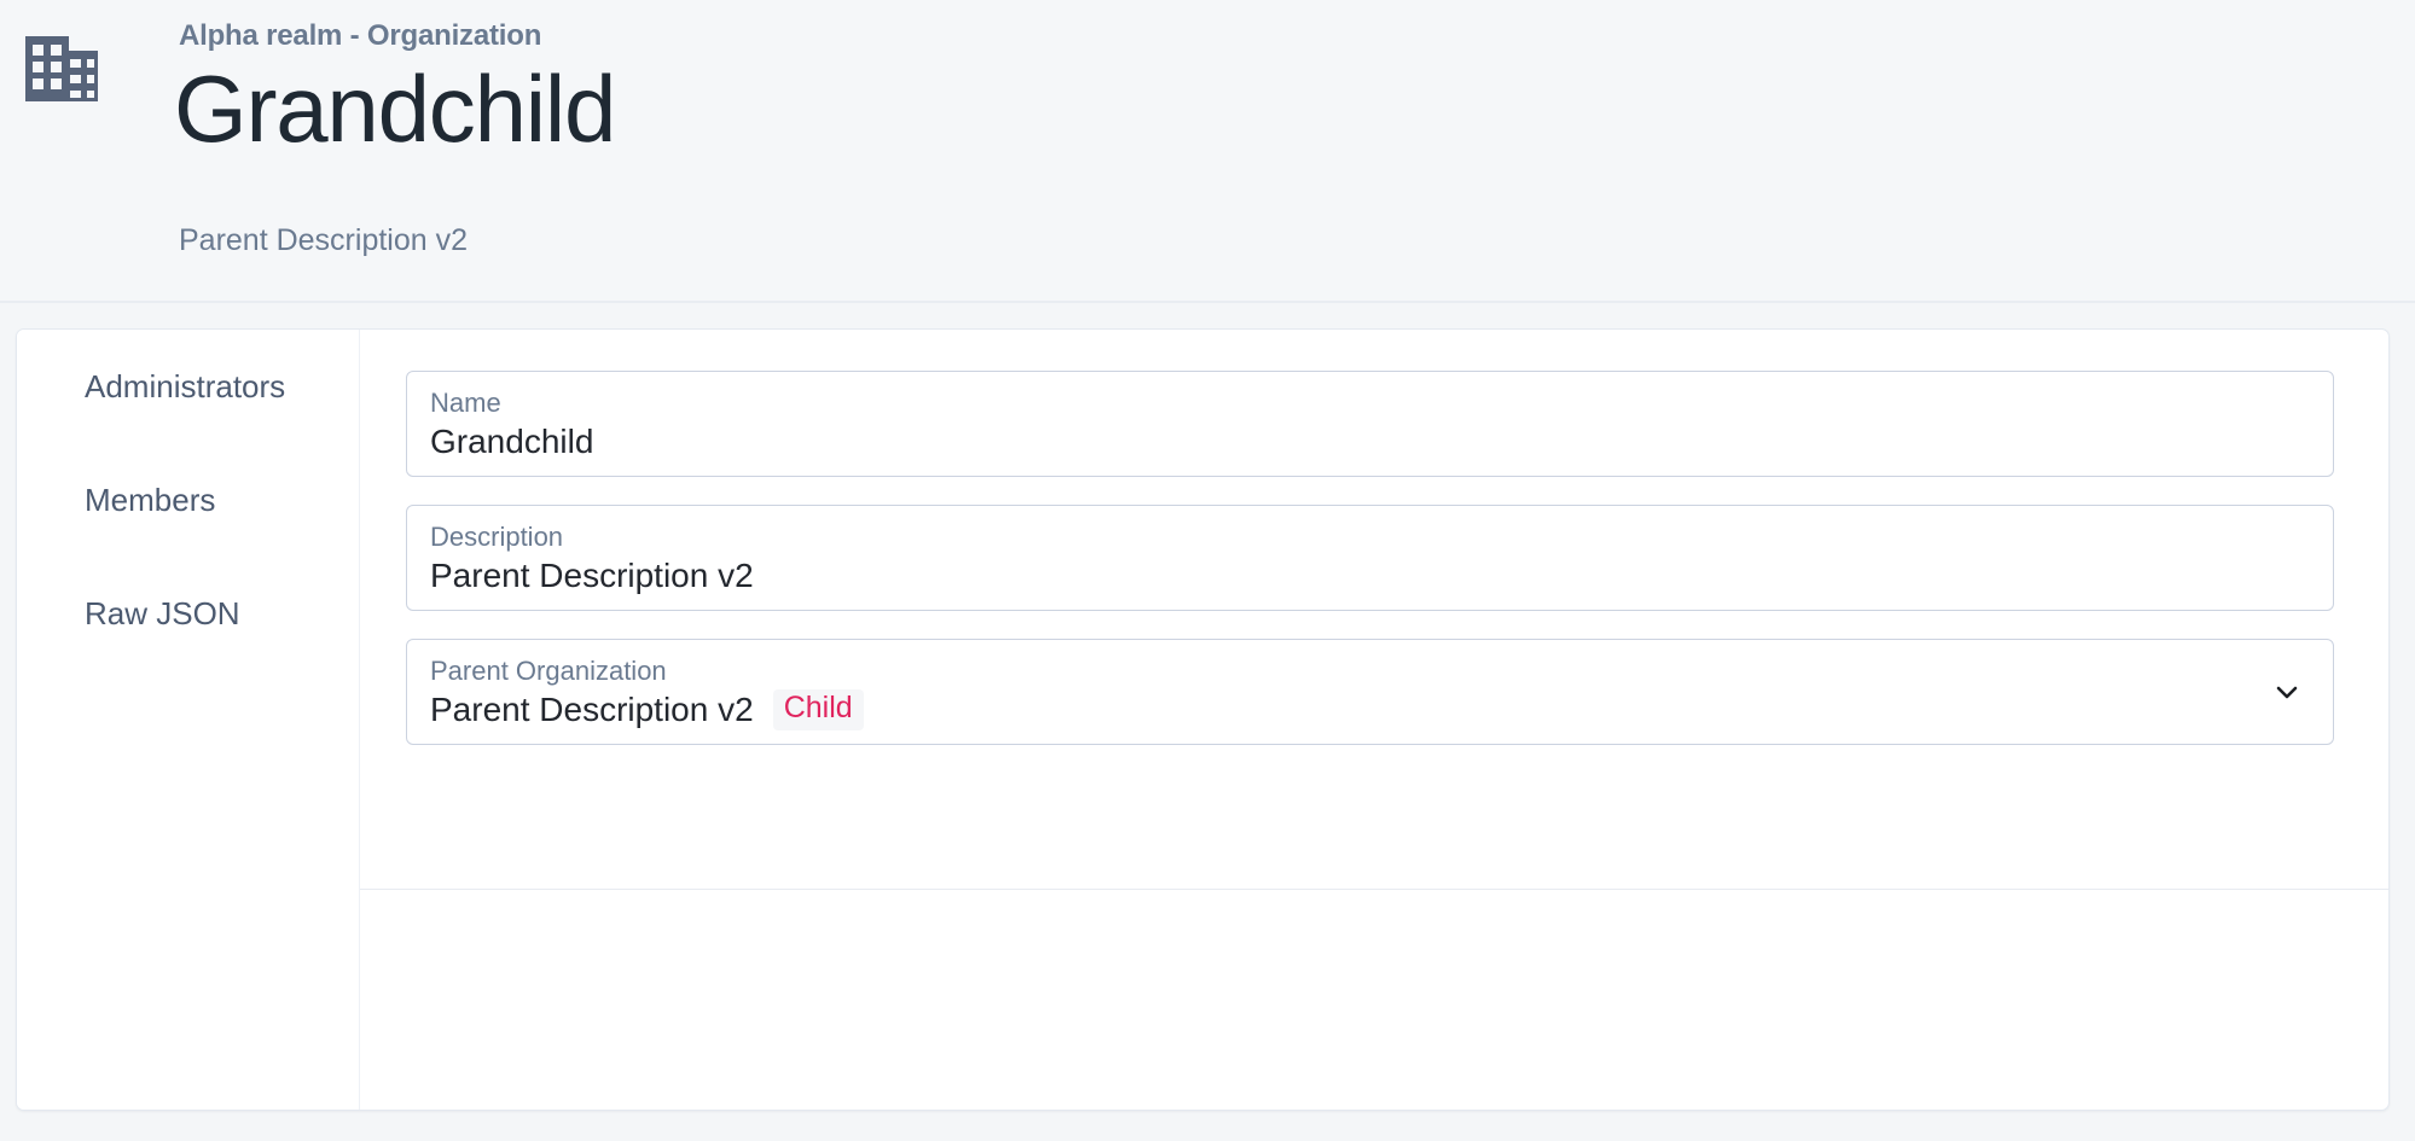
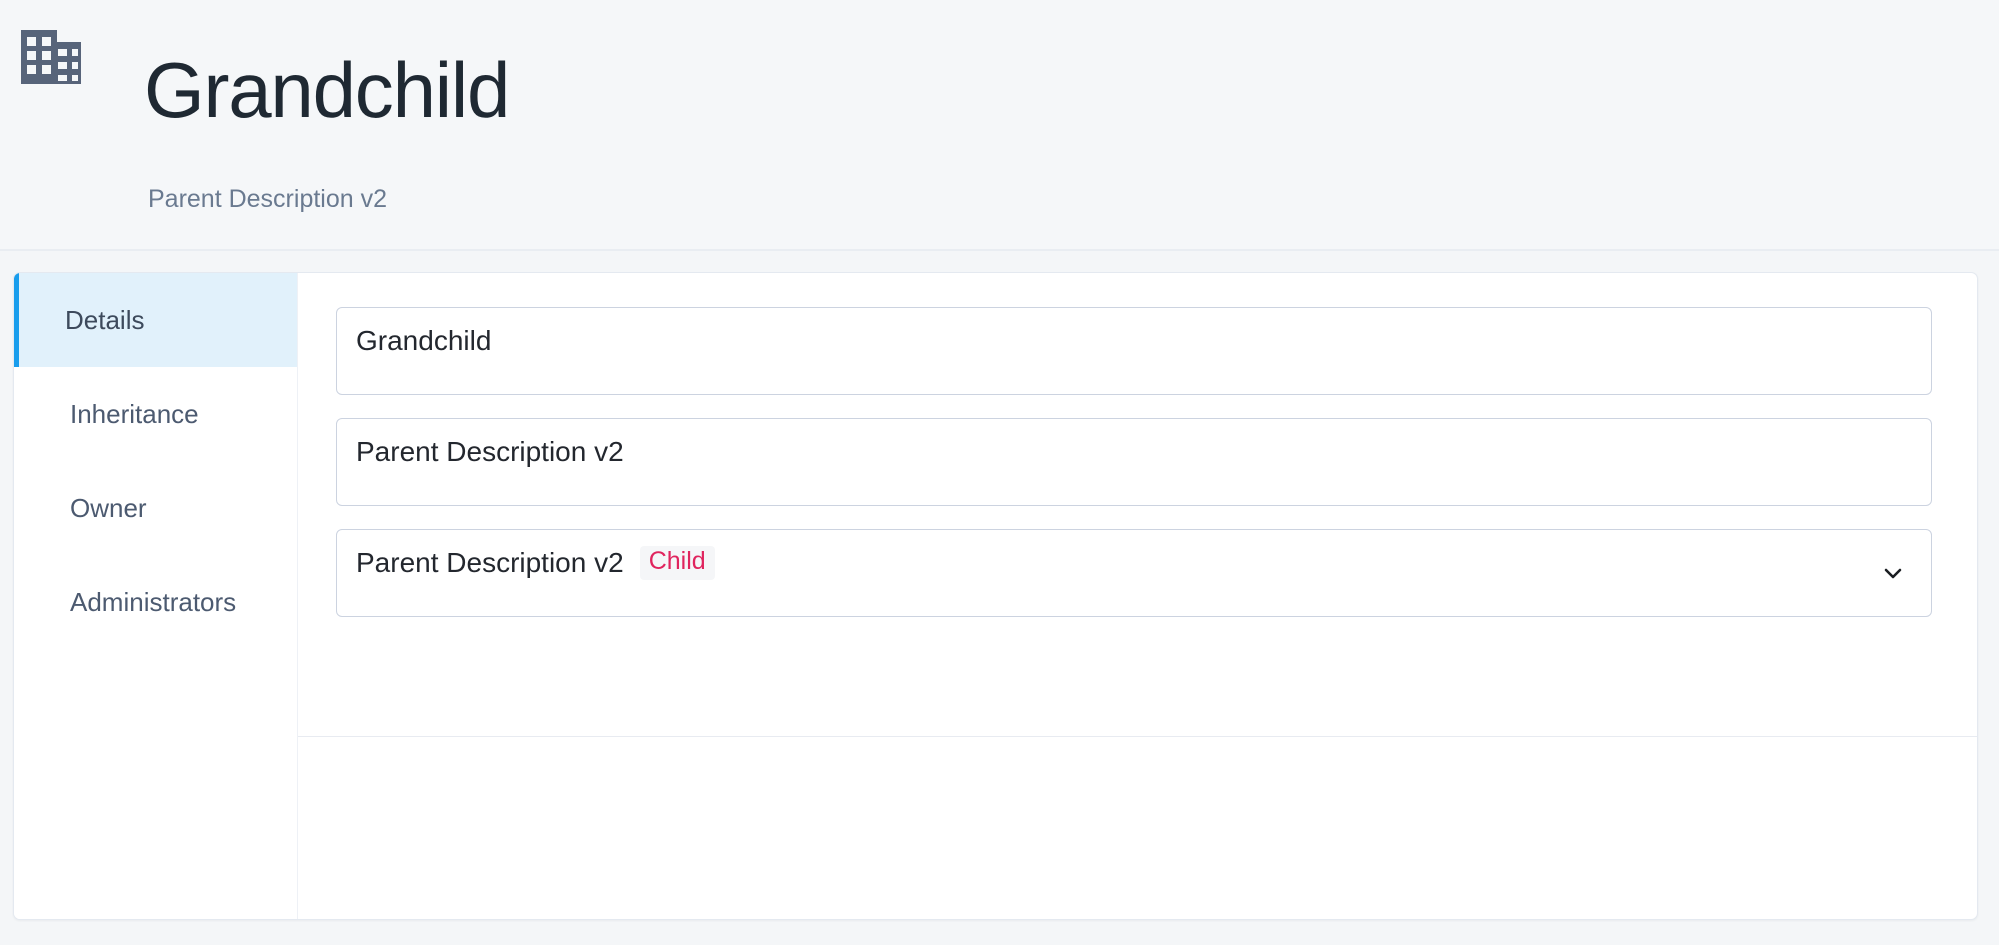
- Alpha realm - Organization
  Grandchild
  Parent Description v2
+ Details
+ Inheritance
+ Owner
  Administrators
- Members
- Raw JSON
- Name
  Grandchild
- Description
  Parent Description v2
- Parent Organization
  Parent Description v2
  Child
